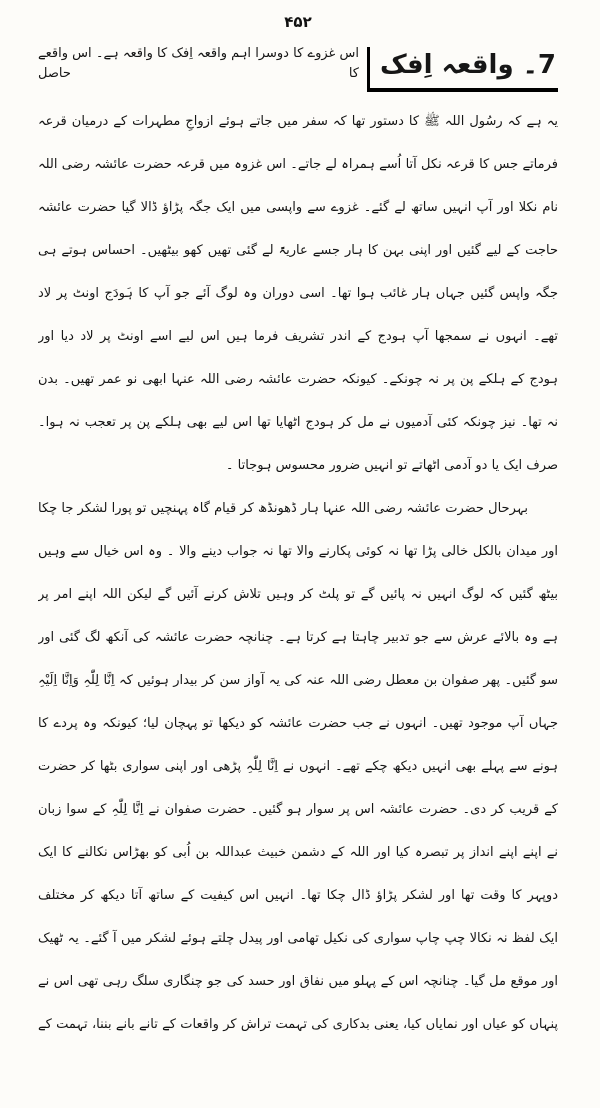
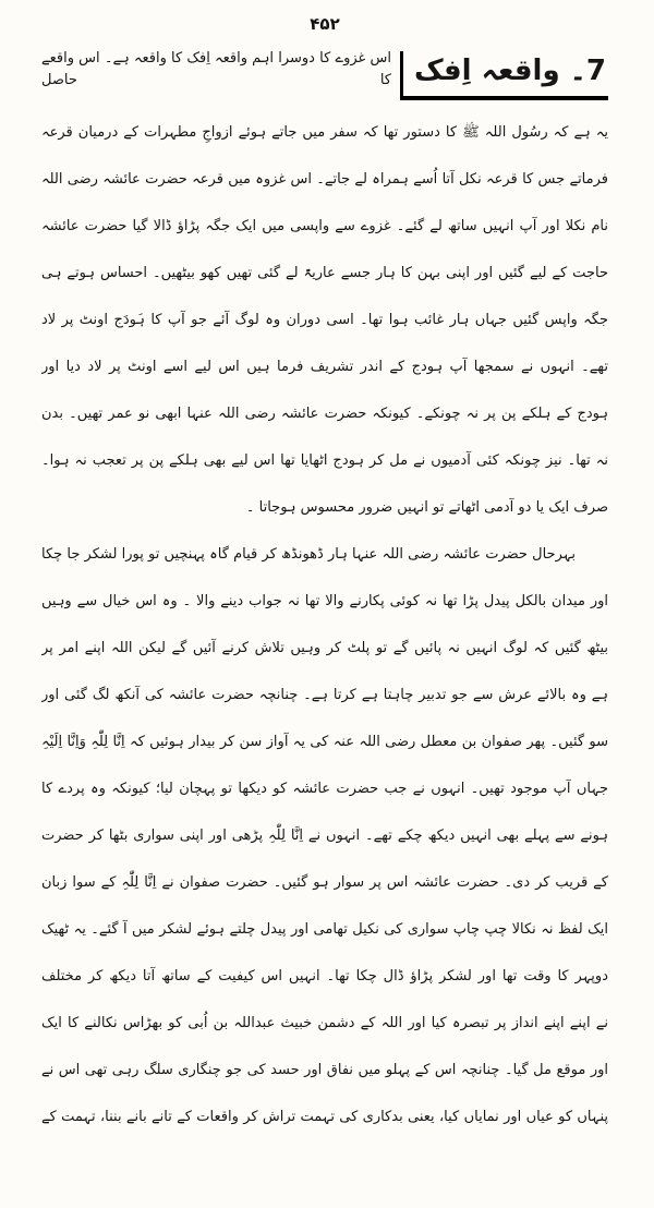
  ۴۵۲
  7۔ واقعہ اِفک
  اس غزوے کا دوسرا اہم واقعہ اِفک کا واقعہ ہے۔ اس واقعے کا حاصل
  یہ ہے کہ رسُول اللہ ﷺ کا دستور تھا کہ سفر میں جاتے ہوئے ازواجِ مطہرات کے درمیان قرعہ
  فرماتے جس کا قرعہ نکل آتا اُسے ہمراہ لے جاتے۔ اس غزوہ میں قرعہ حضرت عائشہ رضی اللہ
  نام نکلا اور آپ انہیں ساتھ لے گئے۔ غزوے سے واپسی میں ایک جگہ پڑاؤ ڈالا گیا حضرت عائشہ
  حاجت کے لیے گئیں اور اپنی بہن کا ہار جسے عاریۃً لے گئی تھیں کھو بیٹھیں۔ احساس ہوتے ہی
  جگہ واپس گئیں جہاں ہار غائب ہوا تھا۔ اسی دوران وہ لوگ آئے جو آپ کا ہَودَج اونٹ پر لاد
  تھے۔ انہوں نے سمجھا آپ ہودج کے اندر تشریف فرما ہیں اس لیے اسے اونٹ پر لاد دیا اور
  ہودج کے ہلکے پن پر نہ چونکے۔ کیونکہ حضرت عائشہ رضی اللہ عنہا ابھی نو عمر تھیں۔ بدن
  نہ تھا۔ نیز چونکہ کئی آدمیوں نے مل کر ہودج اٹھایا تھا اس لیے بھی ہلکے پن پر تعجب نہ ہوا۔
  صرف ایک یا دو آدمی اٹھاتے تو انہیں ضرور محسوس ہوجاتا ۔
  بہرحال حضرت عائشہ رضی اللہ عنہا ہار ڈھونڈھ کر قیام گاہ پہنچیں تو پورا لشکر جا چکا
- اور میدان بالکل خالی پڑا تھا نہ کوئی پکارنے والا تھا نہ جواب دینے والا ۔ وہ اس خیال سے وہیں
+ اور میدان بالکل پیدل پڑا تھا نہ کوئی پکارنے والا تھا نہ جواب دینے والا ۔ وہ اس خیال سے وہیں
  بیٹھ گئیں کہ لوگ انہیں نہ پائیں گے تو پلٹ کر وہیں تلاش کرنے آئیں گے لیکن اللہ اپنے امر پر
  ہے وہ بالائے عرش سے جو تدبیر چاہتا ہے کرتا ہے۔ چنانچہ حضرت عائشہ کی آنکھ لگ گئی اور
  سو گئیں۔ پھر صفوان بن معطل رضی اللہ عنہ کی یہ آواز سن کر بیدار ہوئیں کہ اِنَّا لِلّٰہِ وَاِنَّا اِلَیْہِ
  جہاں آپ موجود تھیں۔ انہوں نے جب حضرت عائشہ کو دیکھا تو پہچان لیا؛ کیونکہ وہ پردے کا
  ہونے سے پہلے بھی انہیں دیکھ چکے تھے۔ انہوں نے اِنَّا لِلّٰہِ پڑھی اور اپنی سواری بٹھا کر حضرت
  کے قریب کر دی۔ حضرت عائشہ اس پر سوار ہو گئیں۔ حضرت صفوان نے اِنَّا لِلّٰہِ کے سوا زبان
- نے اپنے اپنے انداز پر تبصرہ کیا اور اللہ کے دشمن خبیث عبداللہ بن اُبی کو بھڑاس نکالنے کا ایک
+ ایک لفظ نہ نکالا چپ چاپ سواری کی نکیل تھامی اور پیدل چلتے ہوئے لشکر میں آ گئے۔ یہ ٹھیک
  دوپہر کا وقت تھا اور لشکر پڑاؤ ڈال چکا تھا۔ انہیں اس کیفیت کے ساتھ آتا دیکھ کر مختلف
- ایک لفظ نہ نکالا چپ چاپ سواری کی نکیل تھامی اور پیدل چلتے ہوئے لشکر میں آ گئے۔ یہ ٹھیک
+ نے اپنے اپنے انداز پر تبصرہ کیا اور اللہ کے دشمن خبیث عبداللہ بن اُبی کو بھڑاس نکالنے کا ایک
  اور موقع مل گیا۔ چنانچہ اس کے پہلو میں نفاق اور حسد کی جو چنگاری سلگ رہی تھی اس نے
  پنہاں کو عیاں اور نمایاں کیا، یعنی بدکاری کی تہمت تراش کر واقعات کے تانے بانے بننا، تہمت کے
